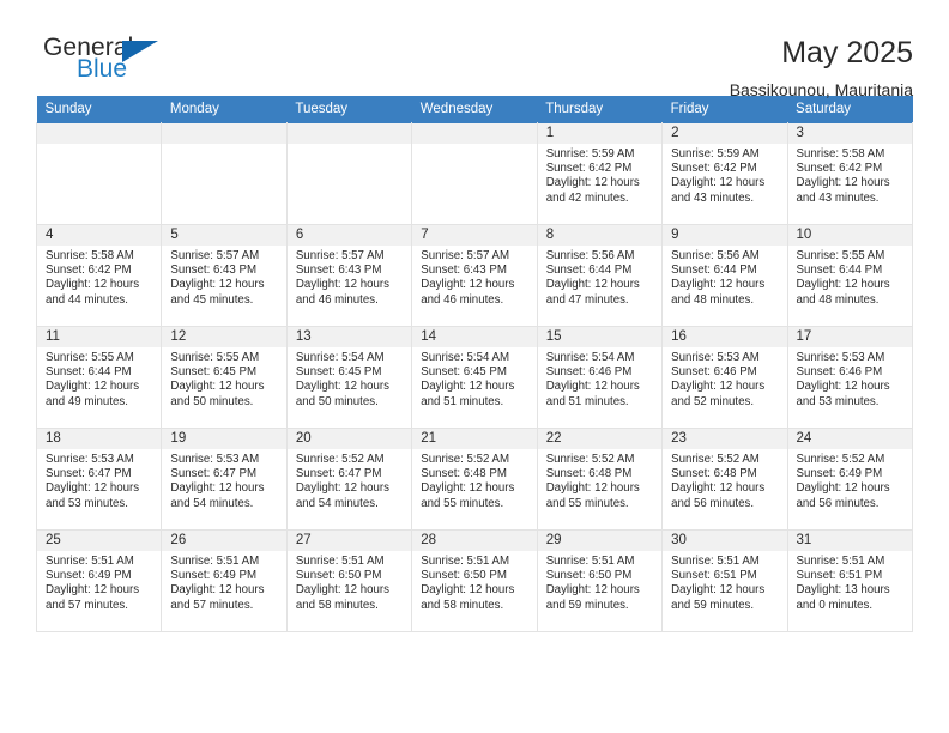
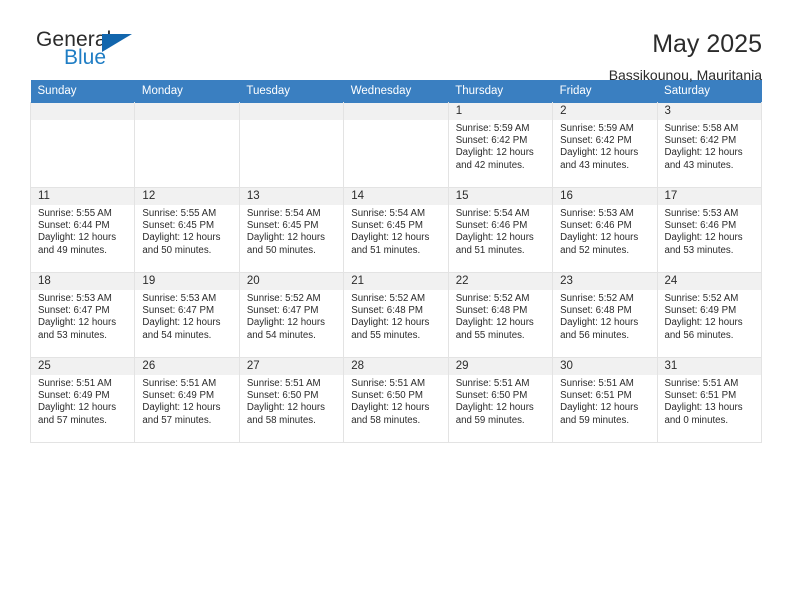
  General
  Blue
  May 2025
  Bassikounou, Mauritania
  Sunday	Monday	Tuesday	Wednesday	Thursday	Friday	Saturday
  				1Sunrise: 5:59 AMSunset: 6:42 PMDaylight: 12 hoursand 42 minutes.	2Sunrise: 5:59 AMSunset: 6:42 PMDaylight: 12 hoursand 43 minutes.	3Sunrise: 5:58 AMSunset: 6:42 PMDaylight: 12 hoursand 43 minutes.
- 4Sunrise: 5:58 AMSunset: 6:42 PMDaylight: 12 hoursand 44 minutes.	5Sunrise: 5:57 AMSunset: 6:43 PMDaylight: 12 hoursand 45 minutes.	6Sunrise: 5:57 AMSunset: 6:43 PMDaylight: 12 hoursand 46 minutes.	7Sunrise: 5:57 AMSunset: 6:43 PMDaylight: 12 hoursand 46 minutes.	8Sunrise: 5:56 AMSunset: 6:44 PMDaylight: 12 hoursand 47 minutes.	9Sunrise: 5:56 AMSunset: 6:44 PMDaylight: 12 hoursand 48 minutes.	10Sunrise: 5:55 AMSunset: 6:44 PMDaylight: 12 hoursand 48 minutes.
  11Sunrise: 5:55 AMSunset: 6:44 PMDaylight: 12 hoursand 49 minutes.	12Sunrise: 5:55 AMSunset: 6:45 PMDaylight: 12 hoursand 50 minutes.	13Sunrise: 5:54 AMSunset: 6:45 PMDaylight: 12 hoursand 50 minutes.	14Sunrise: 5:54 AMSunset: 6:45 PMDaylight: 12 hoursand 51 minutes.	15Sunrise: 5:54 AMSunset: 6:46 PMDaylight: 12 hoursand 51 minutes.	16Sunrise: 5:53 AMSunset: 6:46 PMDaylight: 12 hoursand 52 minutes.	17Sunrise: 5:53 AMSunset: 6:46 PMDaylight: 12 hoursand 53 minutes.
  18Sunrise: 5:53 AMSunset: 6:47 PMDaylight: 12 hoursand 53 minutes.	19Sunrise: 5:53 AMSunset: 6:47 PMDaylight: 12 hoursand 54 minutes.	20Sunrise: 5:52 AMSunset: 6:47 PMDaylight: 12 hoursand 54 minutes.	21Sunrise: 5:52 AMSunset: 6:48 PMDaylight: 12 hoursand 55 minutes.	22Sunrise: 5:52 AMSunset: 6:48 PMDaylight: 12 hoursand 55 minutes.	23Sunrise: 5:52 AMSunset: 6:48 PMDaylight: 12 hoursand 56 minutes.	24Sunrise: 5:52 AMSunset: 6:49 PMDaylight: 12 hoursand 56 minutes.
  25Sunrise: 5:51 AMSunset: 6:49 PMDaylight: 12 hoursand 57 minutes.	26Sunrise: 5:51 AMSunset: 6:49 PMDaylight: 12 hoursand 57 minutes.	27Sunrise: 5:51 AMSunset: 6:50 PMDaylight: 12 hoursand 58 minutes.	28Sunrise: 5:51 AMSunset: 6:50 PMDaylight: 12 hoursand 58 minutes.	29Sunrise: 5:51 AMSunset: 6:50 PMDaylight: 12 hoursand 59 minutes.	30Sunrise: 5:51 AMSunset: 6:51 PMDaylight: 12 hoursand 59 minutes.	31Sunrise: 5:51 AMSunset: 6:51 PMDaylight: 13 hoursand 0 minutes.
